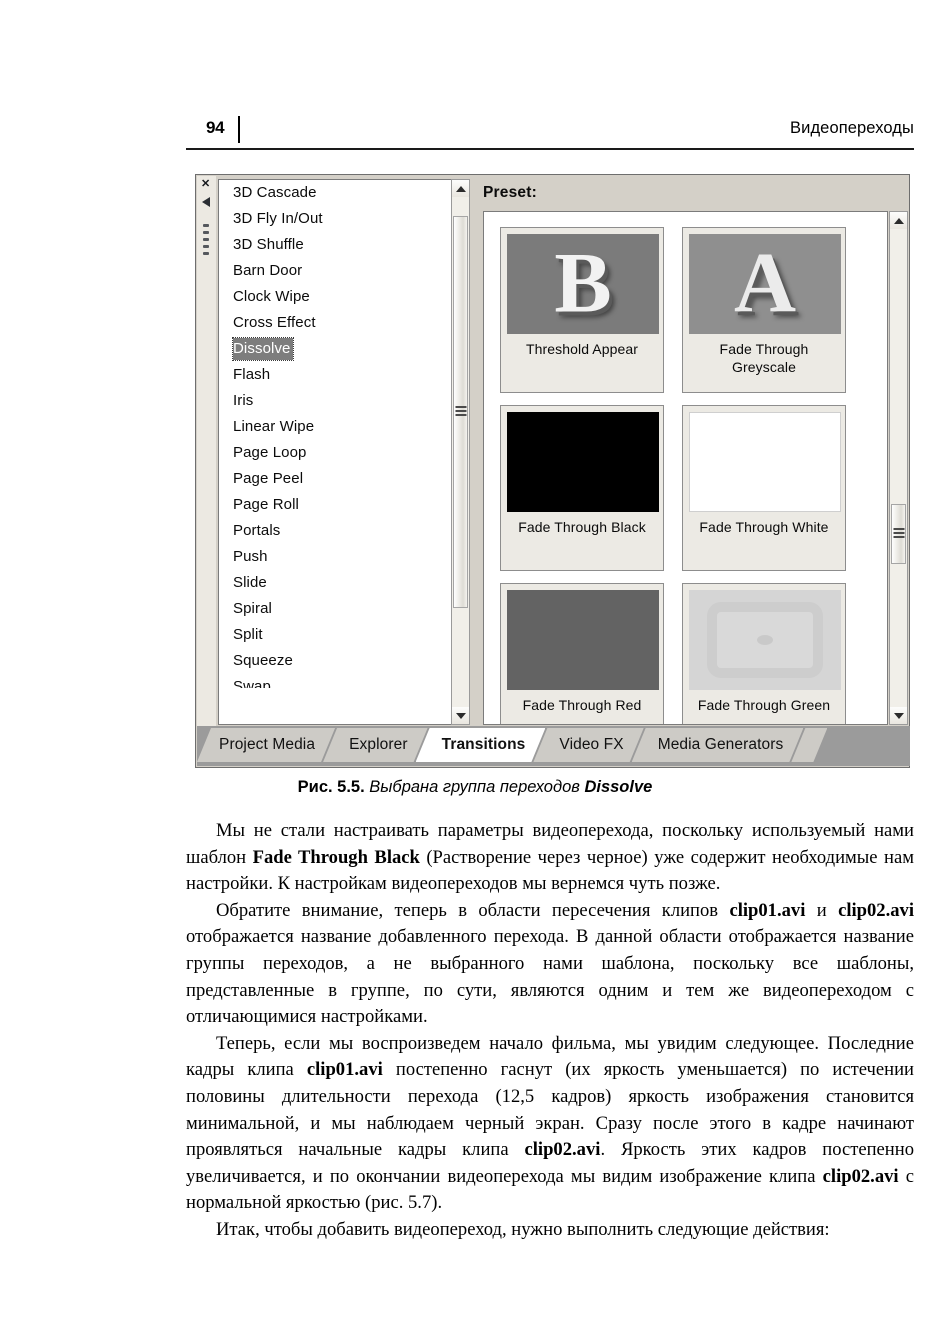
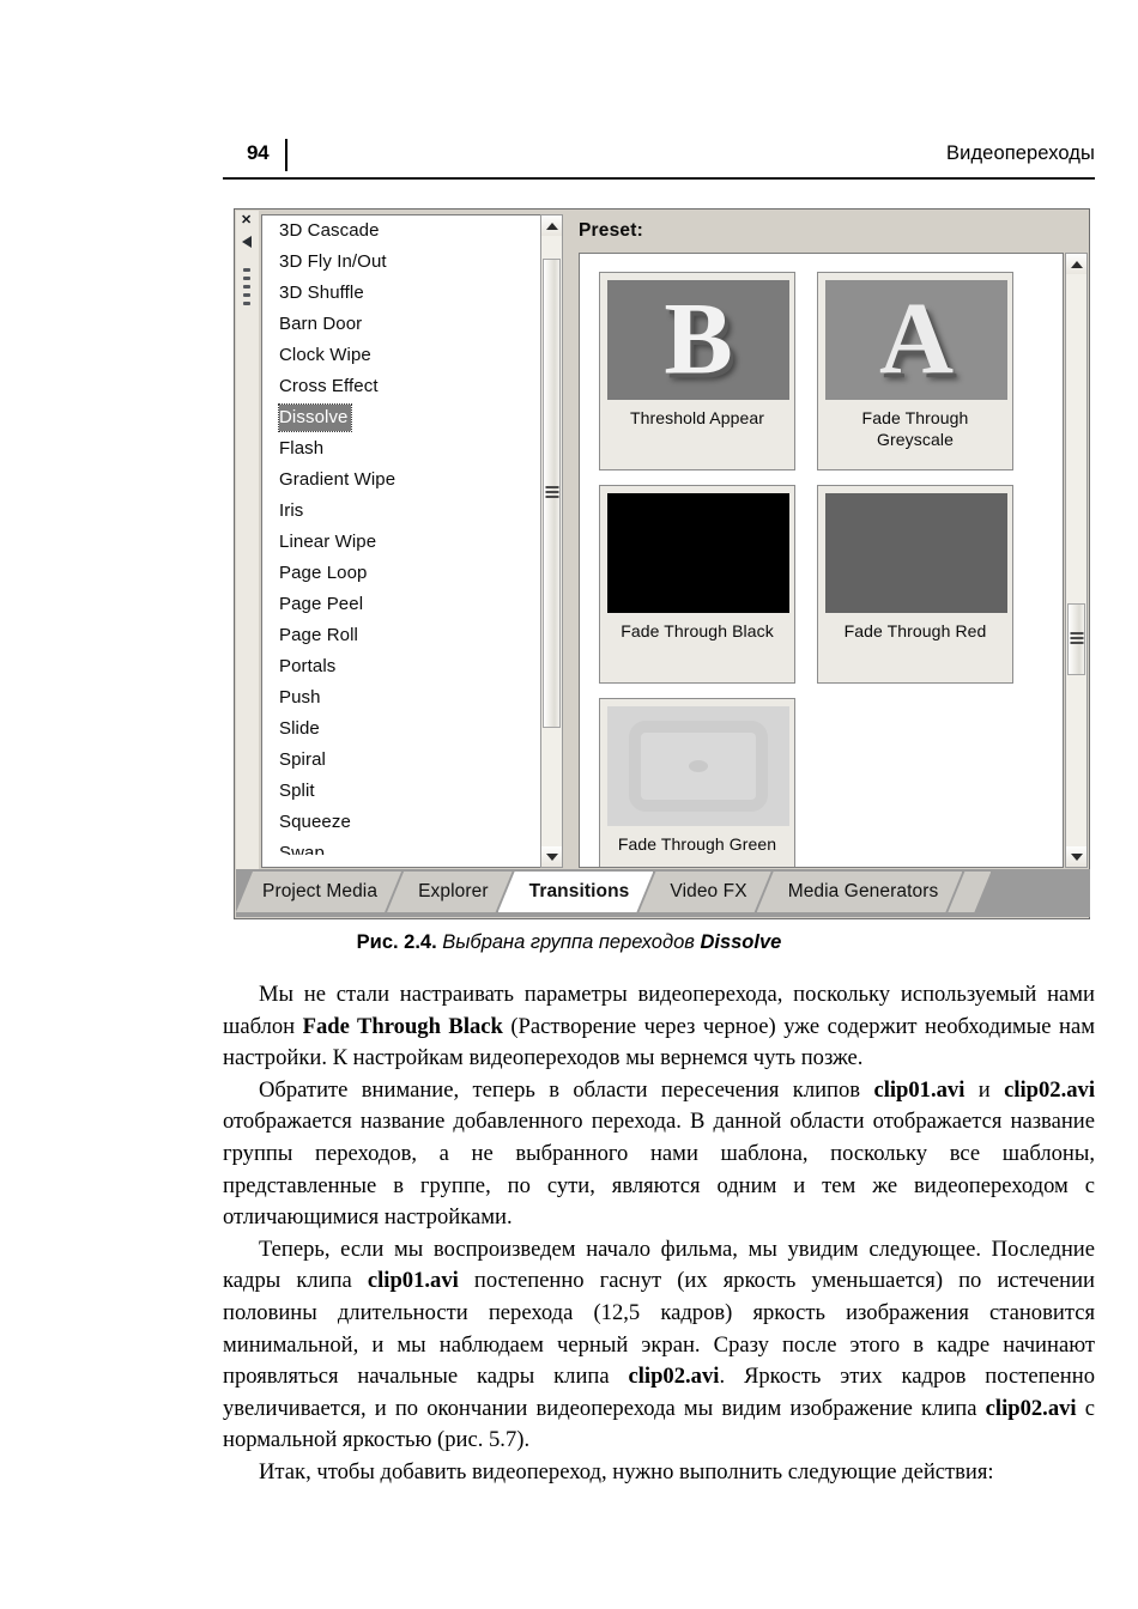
  94
  Видеопереходы
  ✕
  3D Cascade
  3D Fly In/Out
  3D Shuffle
  Barn Door
  Clock Wipe
  Cross Effect
  Dissolve
  Flash
+ Gradient Wipe
  Iris
  Linear Wipe
  Page Loop
  Page Peel
  Page Roll
  Portals
  Push
  Slide
  Spiral
  Split
  Squeeze
  Swap
  Preset:
  B
  Threshold Appear
  A
  Fade Through Greyscale
  Fade Through Black
- Fade Through White
  Fade Through Red
  Fade Through Green
  Project Media
  Explorer
  Transitions
  Video FX
  Media Generators
- Рис. 5.5. Выбрана группа переходов Dissolve
+ Рис. 2.4. Выбрана группа переходов Dissolve
  Мы не стали настраивать параметры видеоперехода, поскольку используемый нами шаблон Fade Through Black (Растворение через черное) уже содержит необходимые нам настройки. К настройкам видеопереходов мы вернемся чуть позже.
  Обратите внимание, теперь в области пересечения клипов clip01.avi и clip02.avi отображается название добавленного перехода. В данной области отображается название группы переходов, а не выбранного нами шаблона, поскольку все шаблоны, представленные в группе, по сути, являются одним и тем же видеопереходом с отличающимися настройками.
  Теперь, если мы воспроизведем начало фильма, мы увидим следующее. Последние кадры клипа clip01.avi постепенно гаснут (их яркость уменьшается) по истечении половины длительности перехода (12,5 кадров) яркость изображения становится минимальной, и мы наблюдаем черный экран. Сразу после этого в кадре начинают проявляться начальные кадры клипа clip02.avi. Яркость этих кадров постепенно увеличивается, и по окончании видеоперехода мы видим изображение клипа clip02.avi с нормальной яркостью (рис. 5.7).
  Итак, чтобы добавить видеопереход, нужно выполнить следующие действия:
